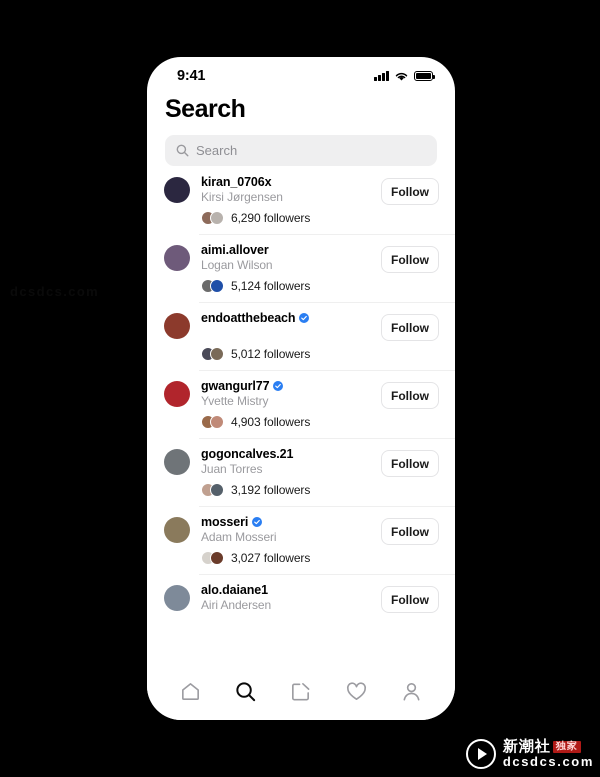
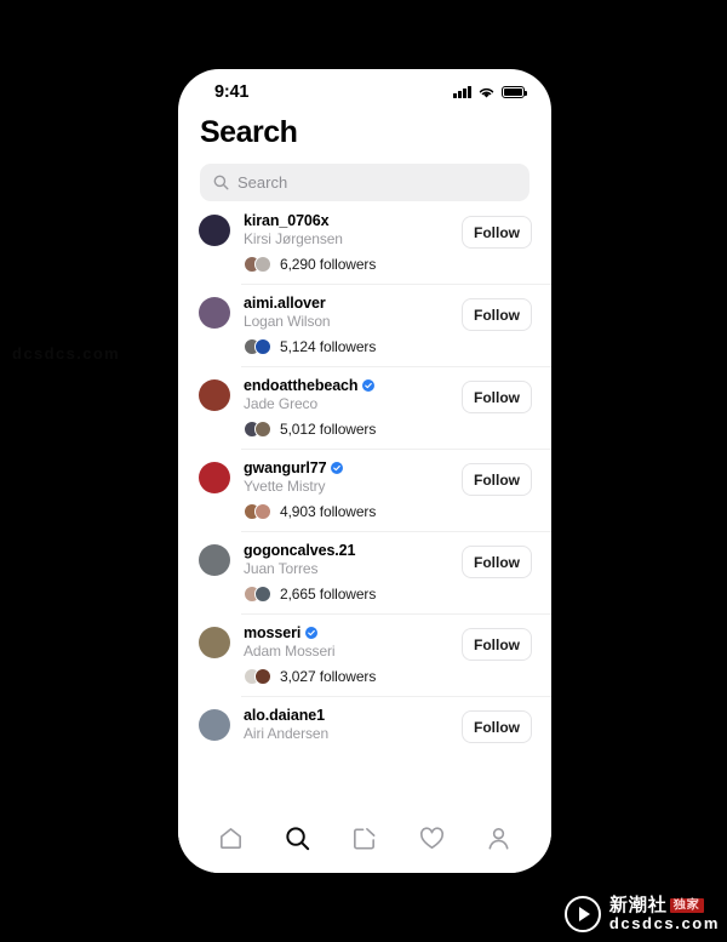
  9:41
  Search
  Search
  kiran_0706x
  Kirsi Jørgensen
  Follow
  6,290 followers
  aimi.allover
  Logan Wilson
  Follow
  5,124 followers
  endoatthebeach
+ Jade Greco
  Follow
  5,012 followers
  gwangurl77
  Yvette Mistry
  Follow
  4,903 followers
  gogoncalves.21
  Juan Torres
  Follow
- 3,192 followers
+ 2,665 followers
  mosseri
  Adam Mosseri
  Follow
  3,027 followers
  alo.daiane1
  Airi Andersen
  Follow
  新潮社
  独家
  dcsdcs.com
